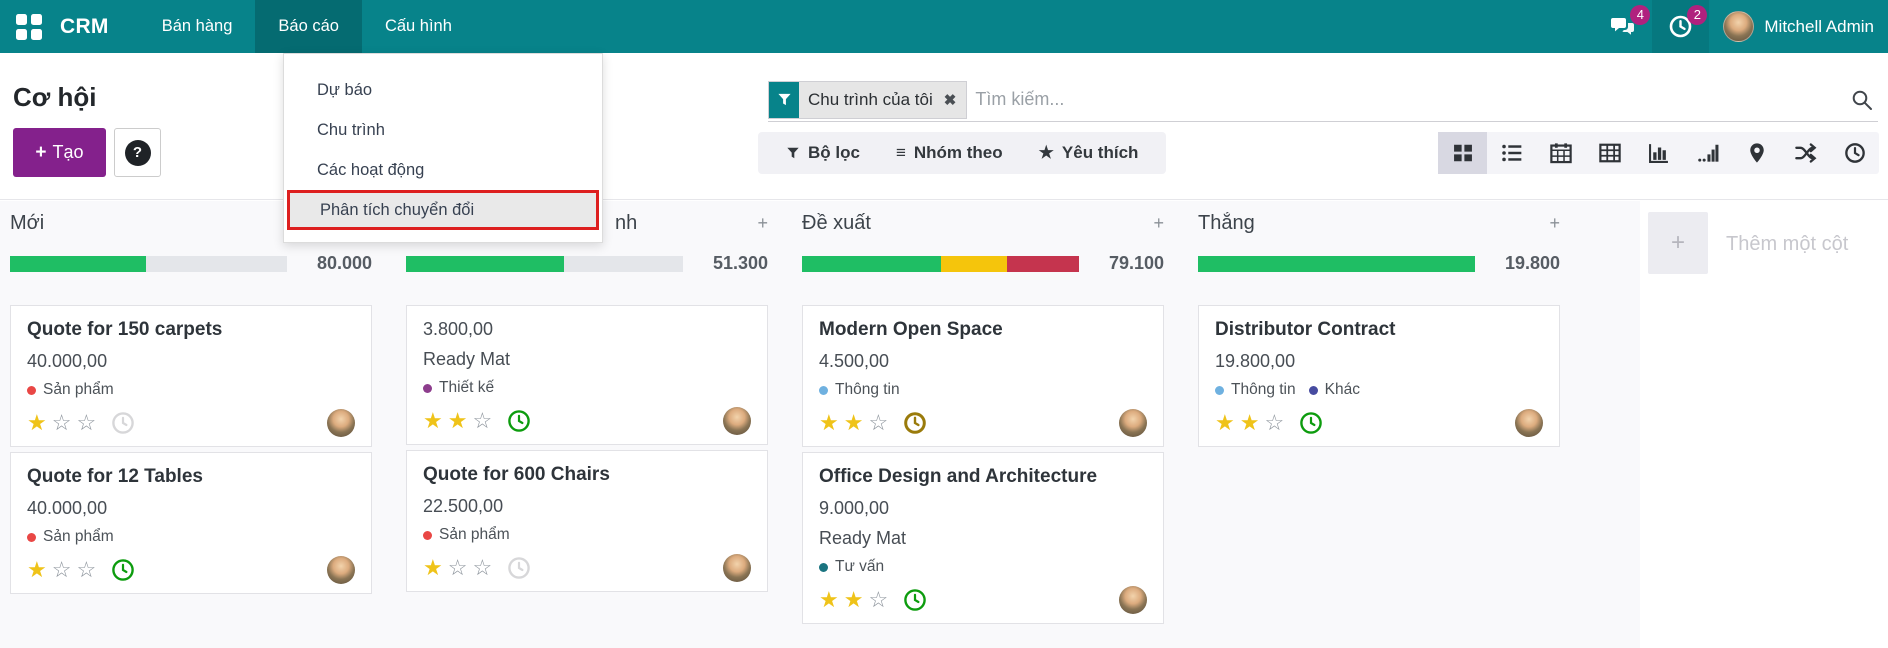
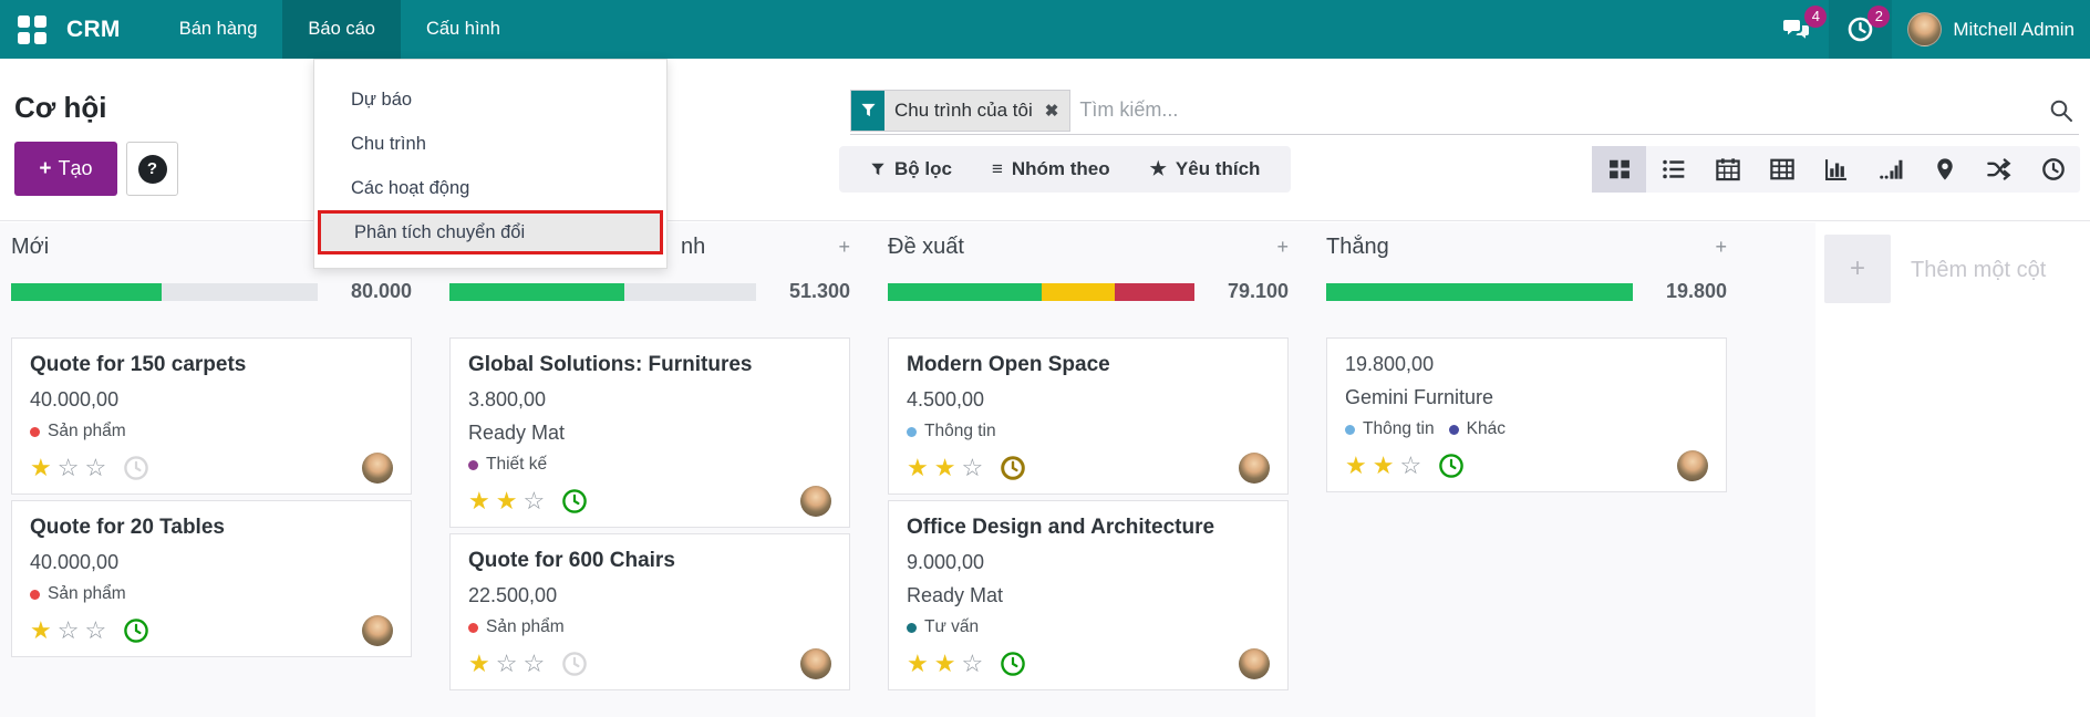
  CRM
  Bán hàng
  Báo cáo
  Cấu hình
  4
  2
  Mitchell Admin
  Cơ hội
  + Tạo
  ?
  Chu trình của tôi
  ✖
  Tìm kiếm...
  Bộ lọc
  ≡
  Nhóm theo
  ★
  Yêu thích
  Mới
  80.000
  Quote for 150 carpets
  40.000,00
  Sản phẩm
  ★☆☆
- Quote for 12 Tables
+ Quote for 20 Tables
  40.000,00
  Sản phẩm
  ★☆☆
  nh
  +
  51.300
+ Global Solutions: Furnitures
  3.800,00
  Ready Mat
  Thiết kế
  ★★☆
  Quote for 600 Chairs
  22.500,00
  Sản phẩm
  ★☆☆
  Đề xuất
  +
  79.100
  Modern Open Space
  4.500,00
  Thông tin
  ★★☆
  Office Design and Architecture
  9.000,00
  Ready Mat
  Tư vấn
  ★★☆
  Thắng
  +
  19.800
- Distributor Contract
  19.800,00
+ Gemini Furniture
  Thông tin
  Khác
  ★★☆
  +
  Thêm một cột
  Dự báo
  Chu trình
  Các hoạt động
  Phân tích chuyển đổi
